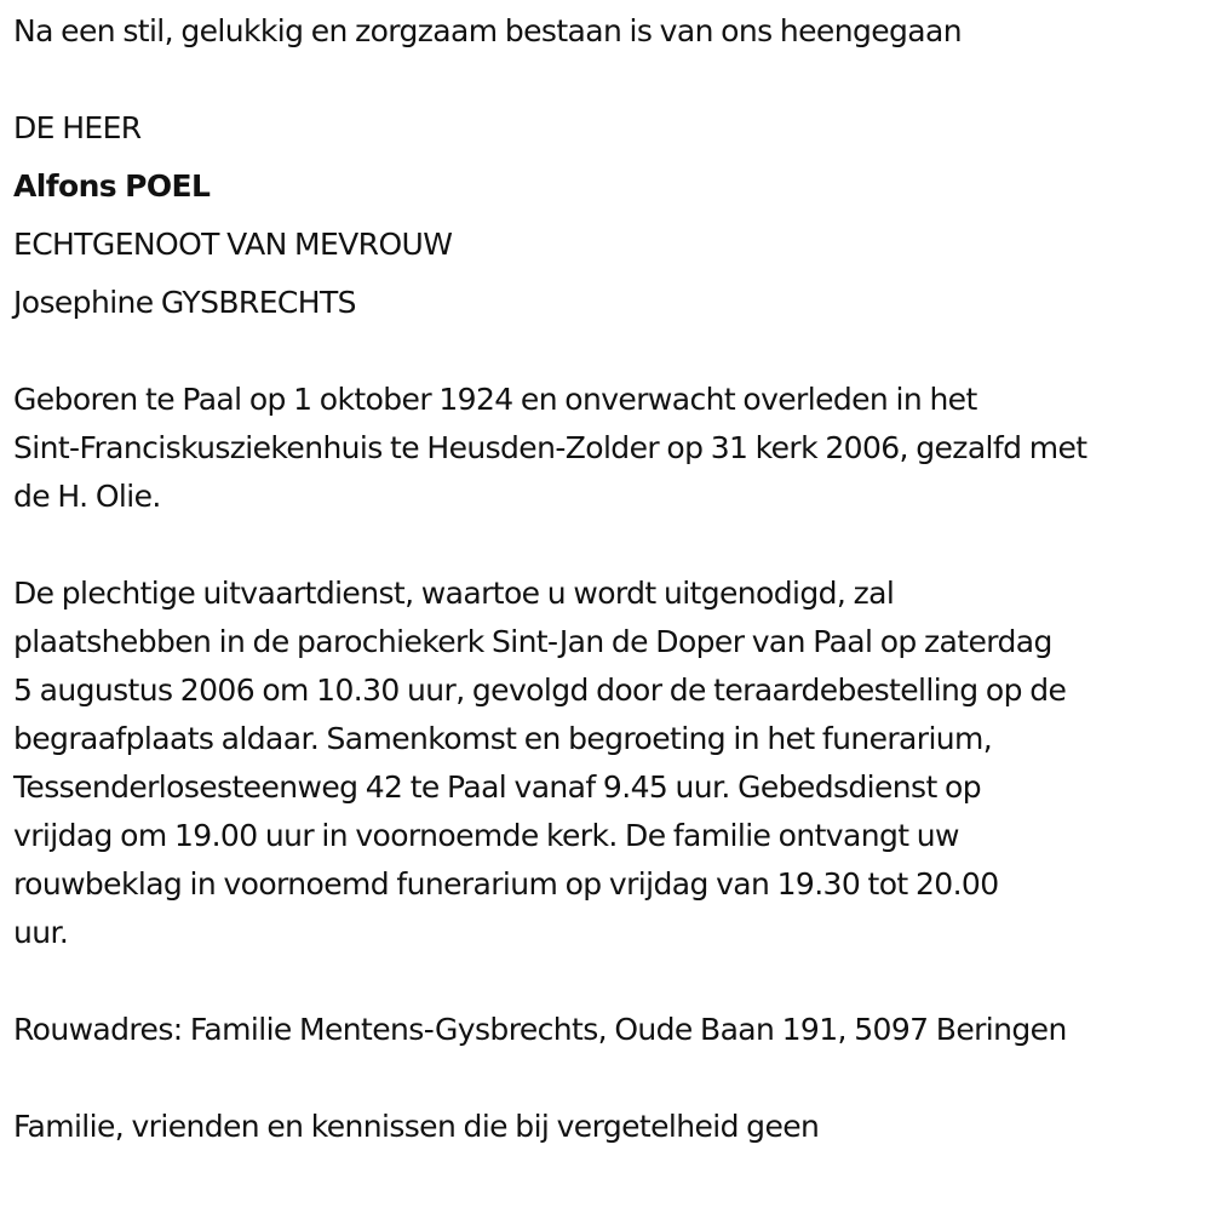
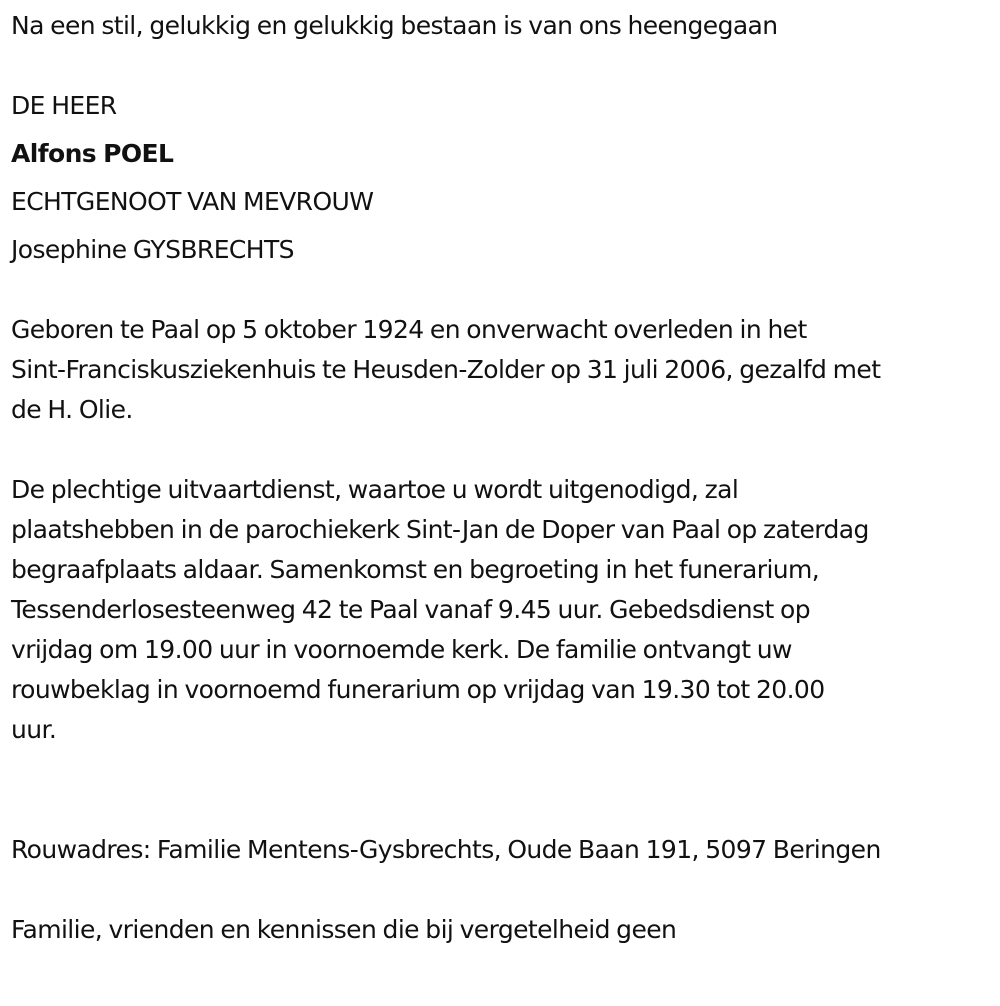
- Na een stil, gelukkig en zorgzaam bestaan is van ons heengegaan
+ Na een stil, gelukkig en gelukkig bestaan is van ons heengegaan
  DE HEER
  Alfons POEL
  ECHTGENOOT VAN MEVROUW
  Josephine GYSBRECHTS
- Geboren te Paal op 1 oktober 1924 en onverwacht overleden in het
+ Geboren te Paal op 5 oktober 1924 en onverwacht overleden in het
- Sint-Franciskusziekenhuis te Heusden-Zolder op 31 kerk 2006, gezalfd met
+ Sint-Franciskusziekenhuis te Heusden-Zolder op 31 juli 2006, gezalfd met
  de H. Olie.
  De plechtige uitvaartdienst, waartoe u wordt uitgenodigd, zal
  plaatshebben in de parochiekerk Sint-Jan de Doper van Paal op zaterdag
- 5 augustus 2006 om 10.30 uur, gevolgd door de teraardebestelling op de
  begraafplaats aldaar. Samenkomst en begroeting in het funerarium,
  Tessenderlosesteenweg 42 te Paal vanaf 9.45 uur. Gebedsdienst op
  vrijdag om 19.00 uur in voornoemde kerk. De familie ontvangt uw
  rouwbeklag in voornoemd funerarium op vrijdag van 19.30 tot 20.00
  uur.
  Rouwadres: Familie Mentens-Gysbrechts, Oude Baan 191, 5097 Beringen
  Familie, vrienden en kennissen die bij vergetelheid geen
